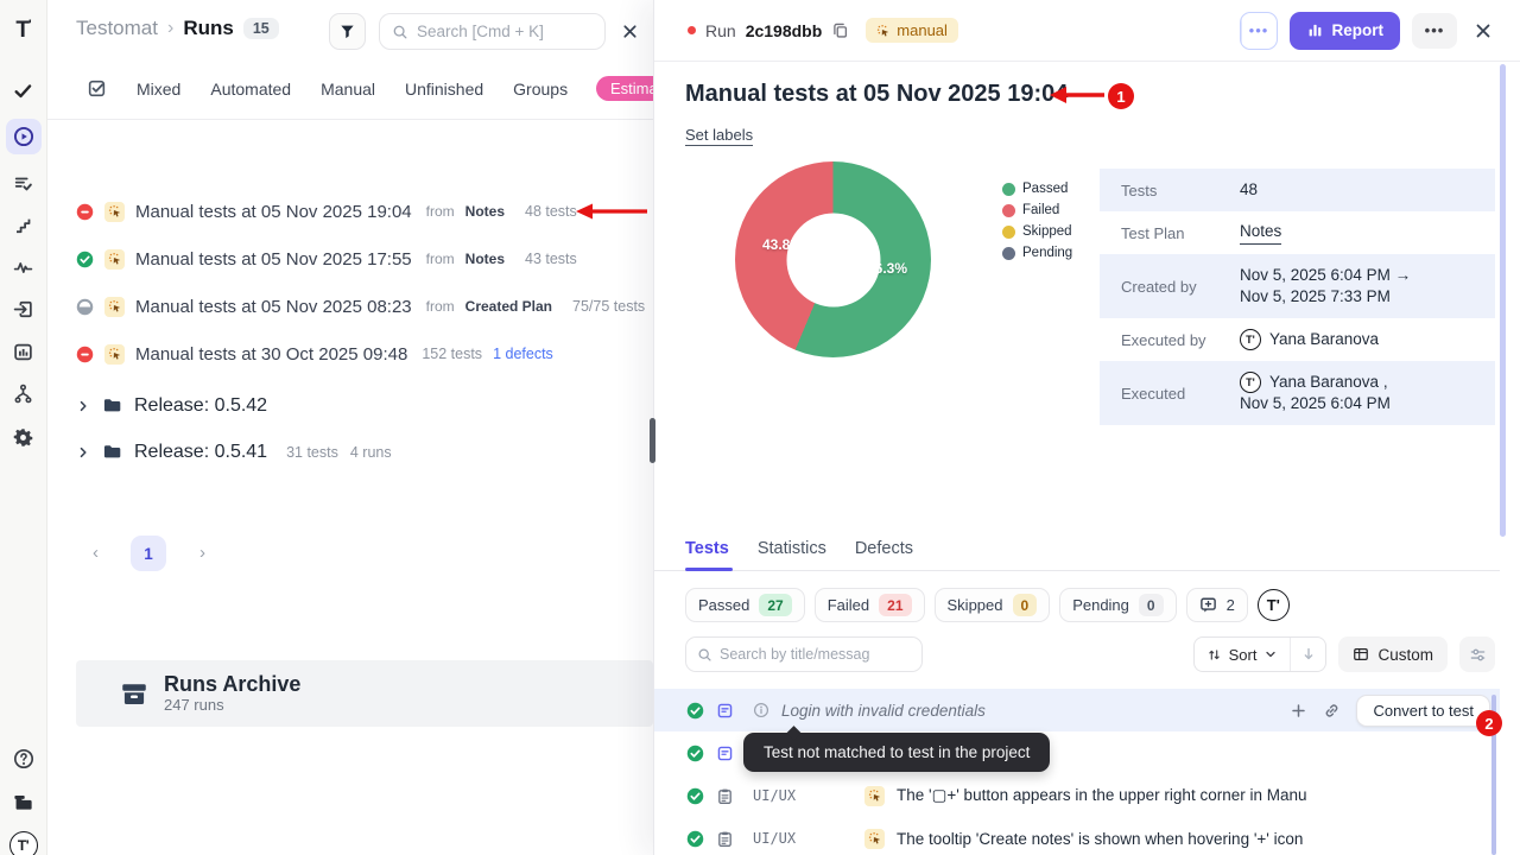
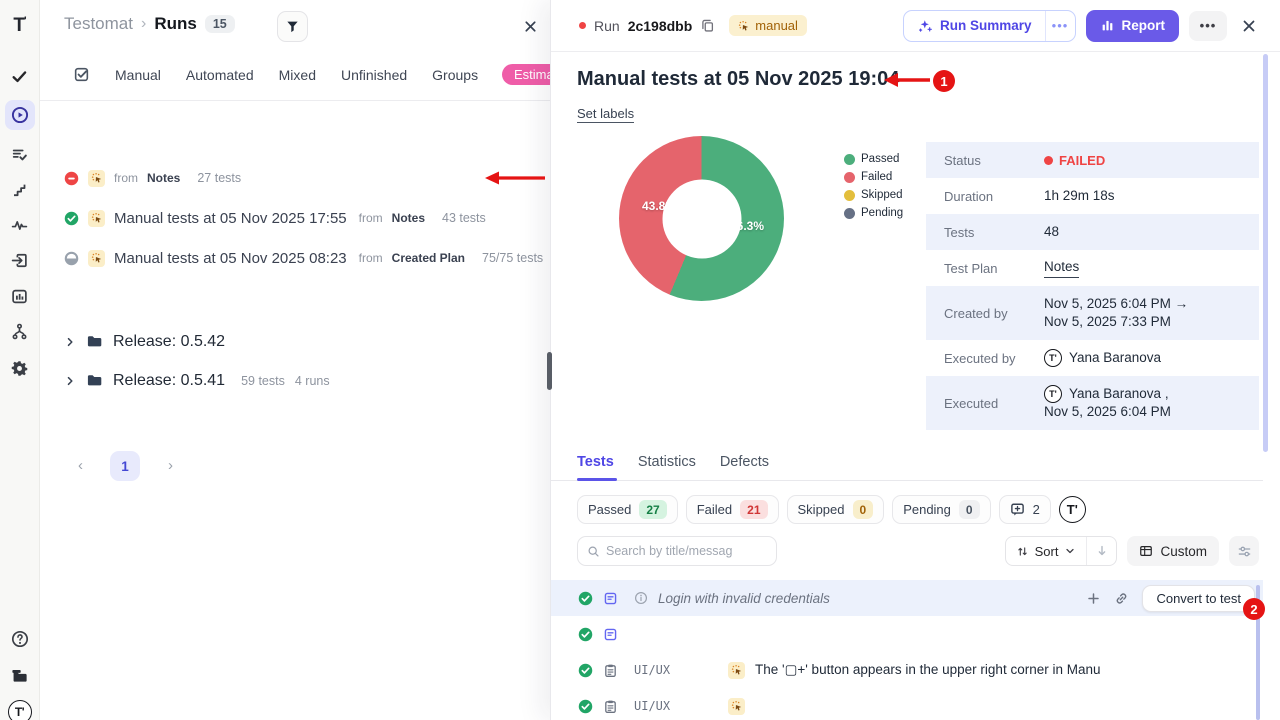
  T'
  T'
  Testomat
  ›
  Runs
  15
- Search [Cmd + K]
- Mixed
+ Manual
  Automated
- Manual
+ Mixed
  Unfinished
  Groups
  Estim
- Manual tests at 05 Nov 2025 19:04
  from
  Notes
- 48 tests
+ 27 tests
  Manual tests at 05 Nov 2025 17:55
  from
  Notes
  43 tests
  Manual tests at 05 Nov 2025 08:23
  from
  Created Plan
  75/75 tests
- Manual tests at 30 Oct 2025 09:48
- 152 tests
- 1 defects
  Release: 0.5.42
  Release: 0.5.41
- 31 tests
+ 59 tests
  4 runs
  ‹
  1
  ›
- Runs Archive
- 247 runs
  Run
  2c198dbb
  manual
+ Run Summary
  •••
  Report
  •••
  Manual tests at 05 Nov 2025 19:0
  Set labels
  43.8
  Passed
  Failed
  Skipped
  Pending
+ Status
+ FAILED
+ Duration
+ 1h 29m 18s
  Tests
  48
  Test Plan
  Notes
  Created by
  Nov 5, 2025 6:04 PM →
  Nov 5, 2025 7:33 PM
  Executed by
  T'
  Yana Baranova
  Executed
  T'
  Yana Baranova ,
  Nov 5, 2025 6:04 PM
  Tests
  Statistics
  Defects
  Passed
  27
  Failed
  21
  Skipped
  0
  Pending
  0
  2
  T'
  Search by title/messag
  Sort
  Custom
  Login with invalid credentials
  Convert to test
  UI/UX
  The '▢+' button appears in the upper right corner in Manu
  UI/UX
- The tooltip 'Create notes' is shown when hovering '+' icon
- Test not matched to test in the project
  1
  2
